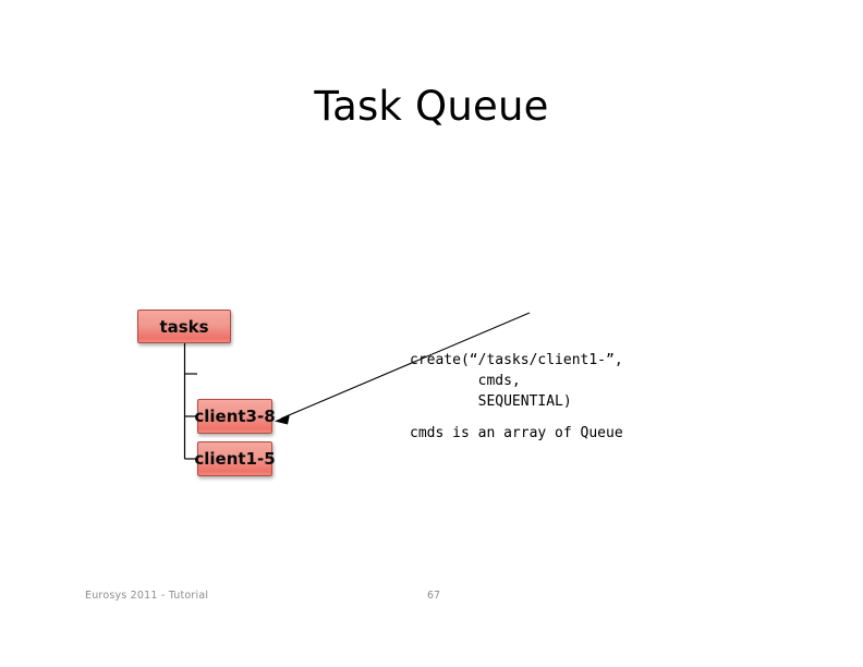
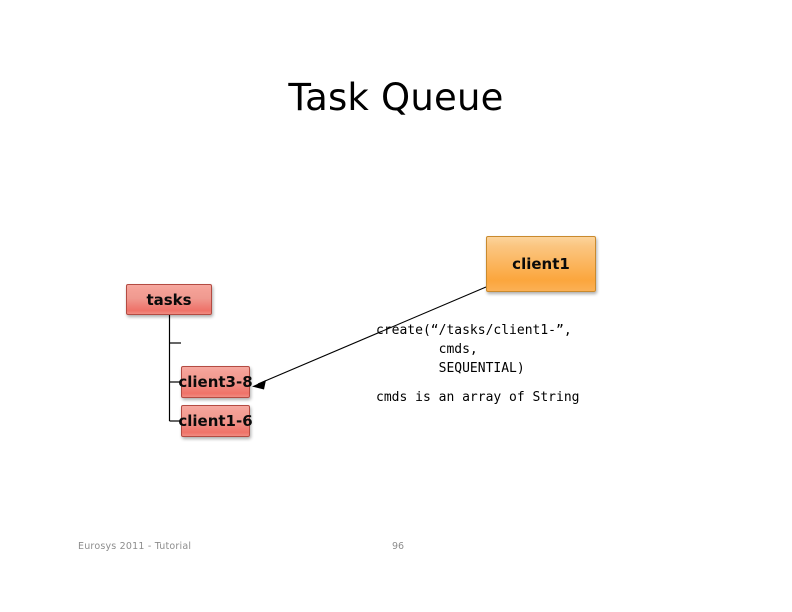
  Task Queue
  tasks
  client3-8
- client1-5
+ client1-6
+ client1
  create(“/tasks/client1-”,
  cmds,
  SEQUENTIAL)
- cmds is an array of Queue
+ cmds is an array of String
  Eurosys 2011 - Tutorial
- 67
+ 96
